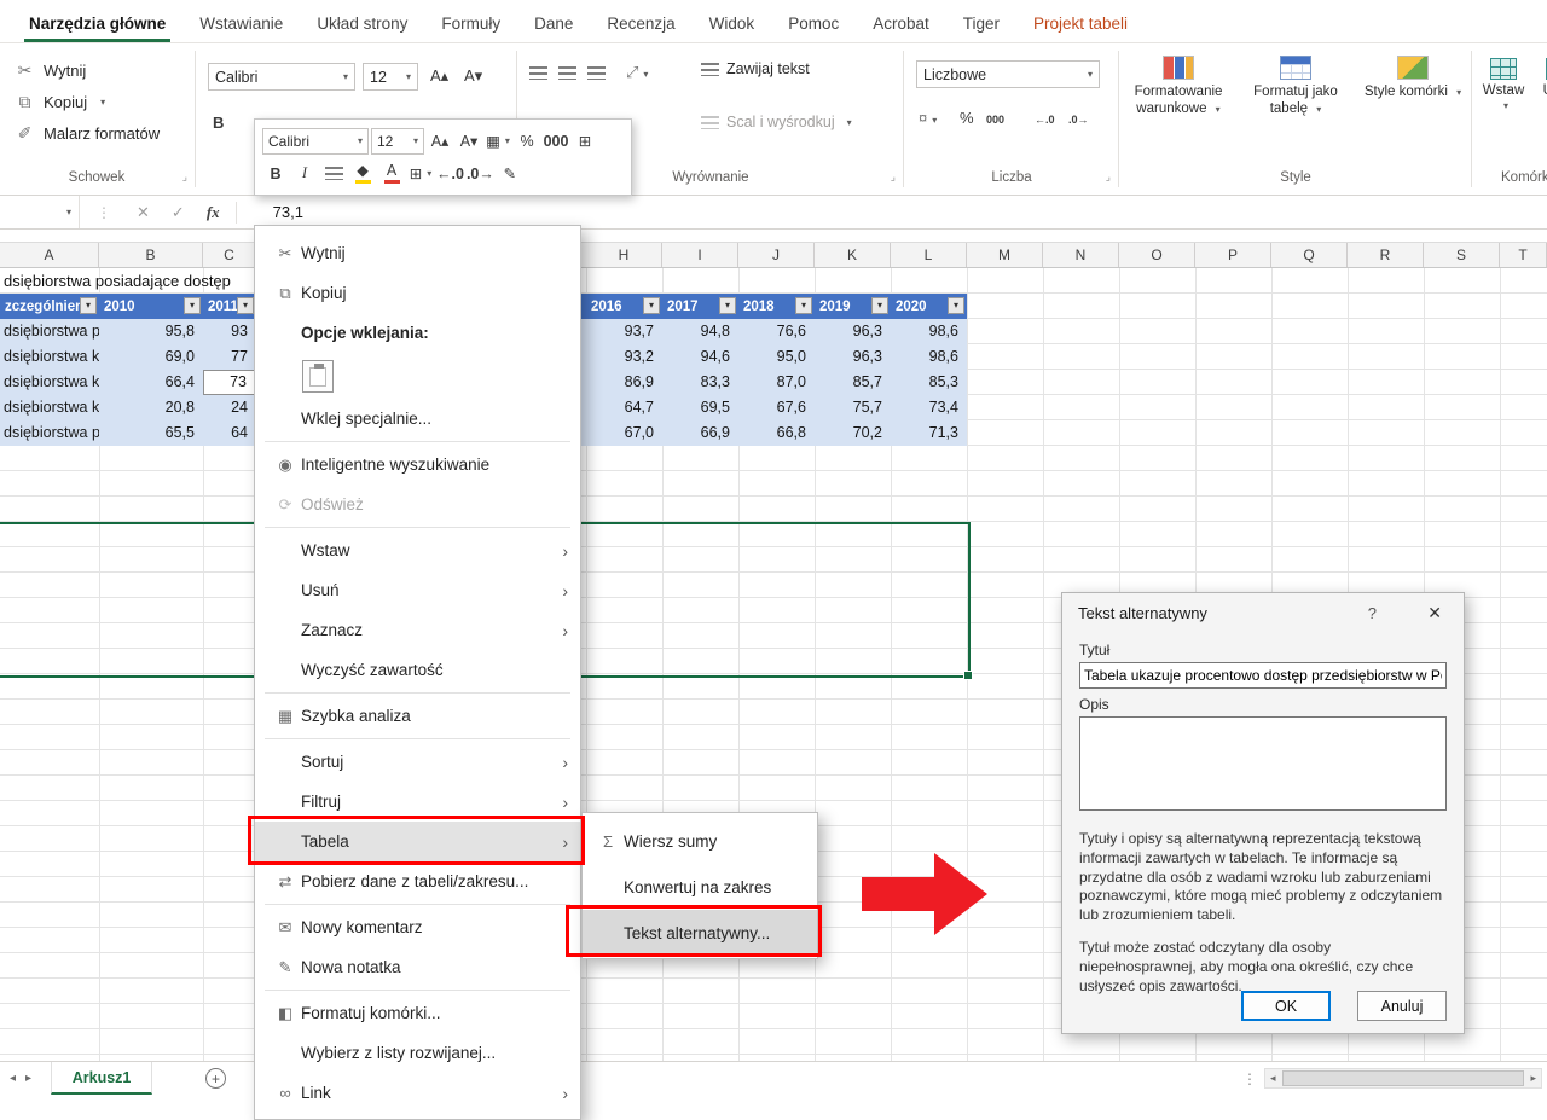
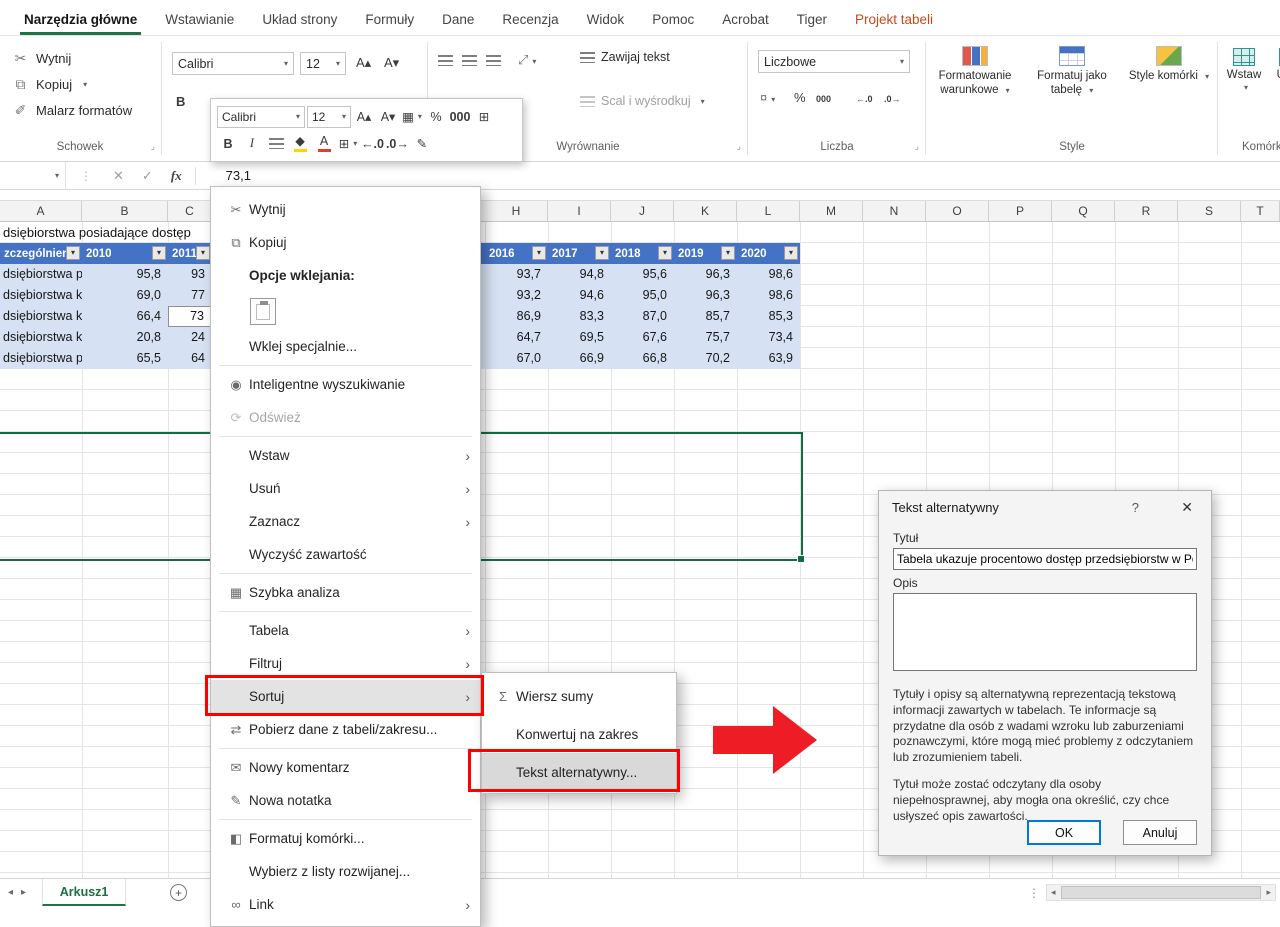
  Narzędzia główne
  Wstawianie
  Układ strony
  Formuły
  Dane
  Recenzja
  Widok
  Pomoc
  Acrobat
  Tiger
  Projekt tabeli
  ✂
  Wytnij
  ⧉
  Kopiuj
  ▾
  ✐
  Malarz formatów
  Schowek
  ⌟
  Calibri
  ▾
  12
  ▾
  A▴
  A▾
  B
  ⤢ ▾
  Zawijaj tekst
  Scal i wyśrodkuj
  ▾
  Wyrównanie
  ⌟
  Liczbowe
  ▾
  ¤ ▾
  %
  000
  ←.0
  .0→
  Liczba
  ⌟
  Formatowanie warunkowe ▾
  Formatuj jako tabelę ▾
  Style komórki ▾
  Style
  Wstaw ▾
  Komórk
  ▾
  ⋮
  ✕
  ✓
  fx
  73,1
  A
  B
  C
  H
  I
  J
  K
  L
  M
  N
  O
  P
  Q
  R
  S
  T
  dsiębiorstwa posiadające dostęp
  zczególnie
  ▾
  2010
  ▾
  2011
  ▾
  2016
  ▾
  2017
  ▾
  2018
  ▾
  2019
  ▾
  2020
  ▾
  dsiębiorstwa p
  95,8
  93
  93,7
  94,8
- 76,6
+ 95,6
  96,3
  98,6
  dsiębiorstwa k
  69,0
  77
  93,2
  94,6
  95,0
  96,3
  98,6
  dsiębiorstwa k
  66,4
  73
  86,9
  83,3
  87,0
  85,7
  85,3
  dsiębiorstwa k
  20,8
  24
  64,7
  69,5
  67,6
  75,7
  73,4
  dsiębiorstwa p
  65,5
  64
  67,0
  66,9
  66,8
  70,2
- 71,3
+ 63,9
  Calibri
  ▾
  12
  ▾
  A▴
  A▾
  ▦
  ▾
  %
  000
  ⊞
  B
  I
  ◆
  A
  ⊞
  ▾
  ←.0
  .0→
  ✎
  ✂
  Wytnij
  ⧉
  Kopiuj
  Opcje wklejania:
  Wklej specjalnie...
  ◉
  Inteligentne wyszukiwanie
  ⟳
  Odśwież
  Wstaw
  ›
  Usuń
  ›
  Zaznacz
  ›
  Wyczyść zawartość
  ▦
  Szybka analiza
- Sortuj
+ Tabela
  ›
  Filtruj
  ›
- Tabela
+ Sortuj
  ›
  ⇄
  Pobierz dane z tabeli/zakresu...
  ✉
  Nowy komentarz
  ✎
  Nowa notatka
  ◧
  Formatuj komórki...
  Wybierz z listy rozwijanej...
  ∞
  Link
  ›
  Σ
  Wiersz sumy
  Konwertuj na zakres
  Tekst alternatywny...
  Tekst alternatywny
  ?
  ✕
  Tytuł
  Tabela ukazuje procentowo dostęp przedsiębiorstw w P
  Opis
  Tytuły i opisy są alternatywną reprezentacją tekstową informacji zawartych w tabelach. Te informacje są przydatne dla osób z wadami wzroku lub zaburzeniami poznawczymi, które mogą mieć problemy z odczytaniem lub zrozumieniem tabeli.
  Tytuł może zostać odczytany dla osoby niepełnosprawnej, aby mogła ona określić, czy chce usłyszeć opis zawartości.
  OK
  Anuluj
  ◂
  ▸
  Arkusz1
  +
  ⋮
  ◂
  ▸
